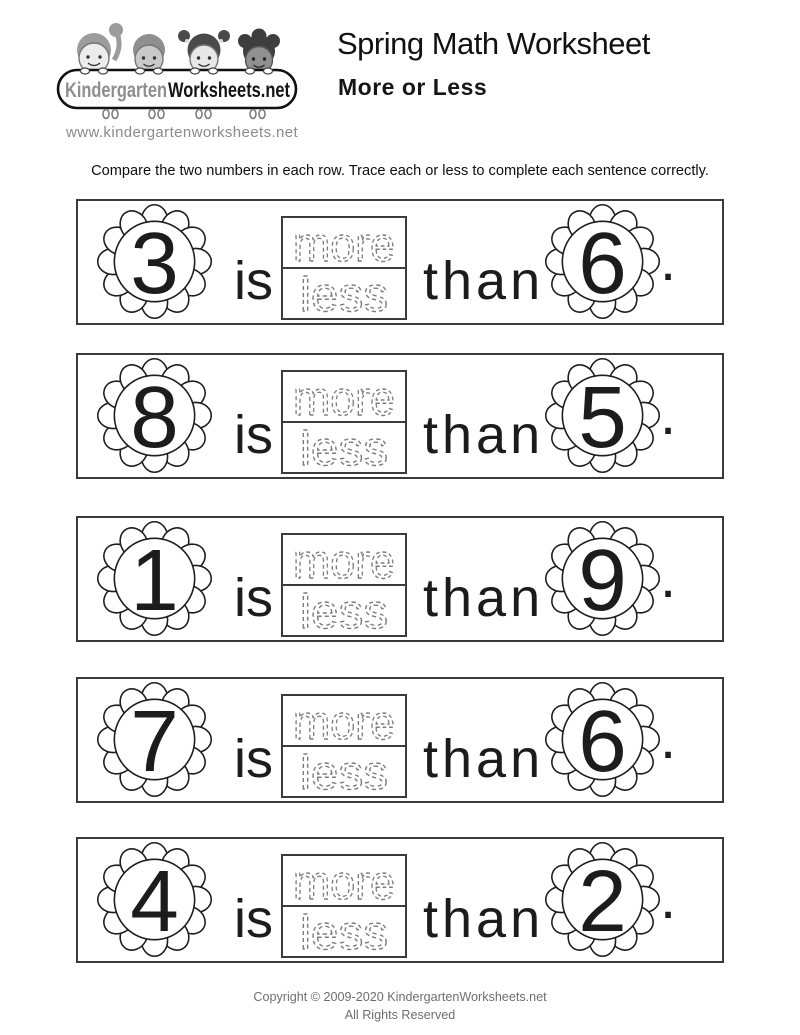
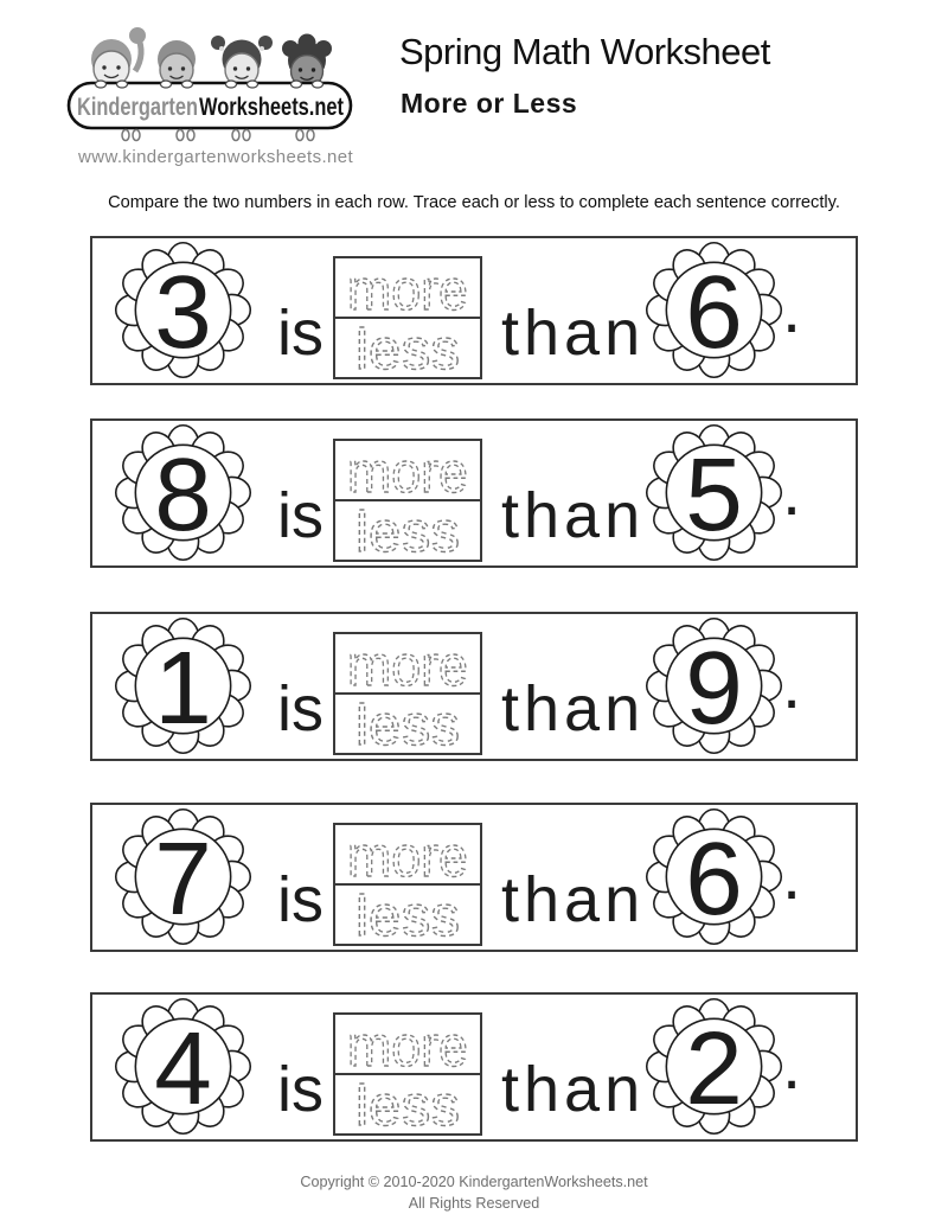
  Kindergarten
  Worksheets.net
  www.kindergartenworksheets.net
  Spring Math Worksheet
  More or Less
  Compare the two numbers in each row. Trace each or less to complete each sentence correctly.
  3
  is
  more
  less
  than
  6
  .
  8
  is
  more
  less
  than
  5
  .
  1
  is
  more
  less
  than
  9
  .
  7
  is
  more
  less
  than
  6
  .
  4
  is
  more
  less
  than
  2
  .
- Copyright © 2009-2020 KindergartenWorksheets.net
+ Copyright © 2010-2020 KindergartenWorksheets.net
  All Rights Reserved
